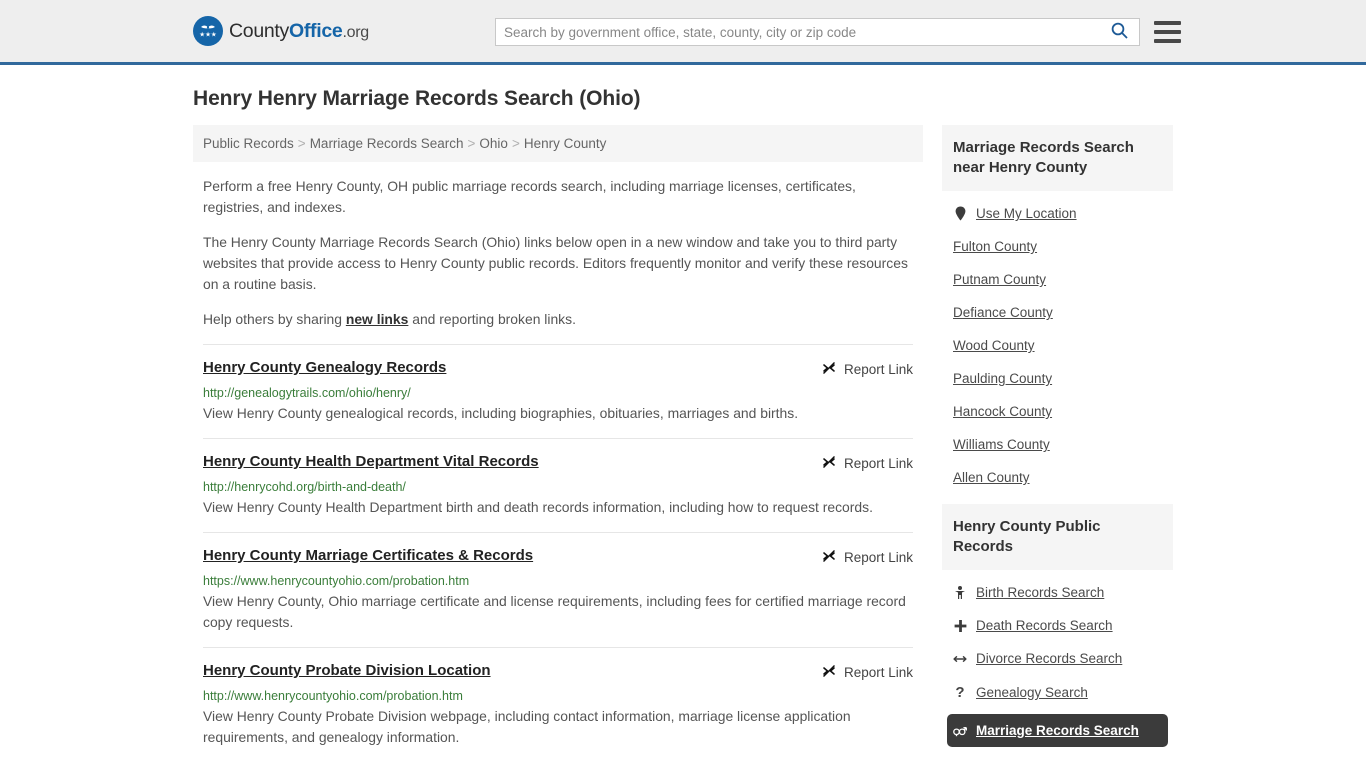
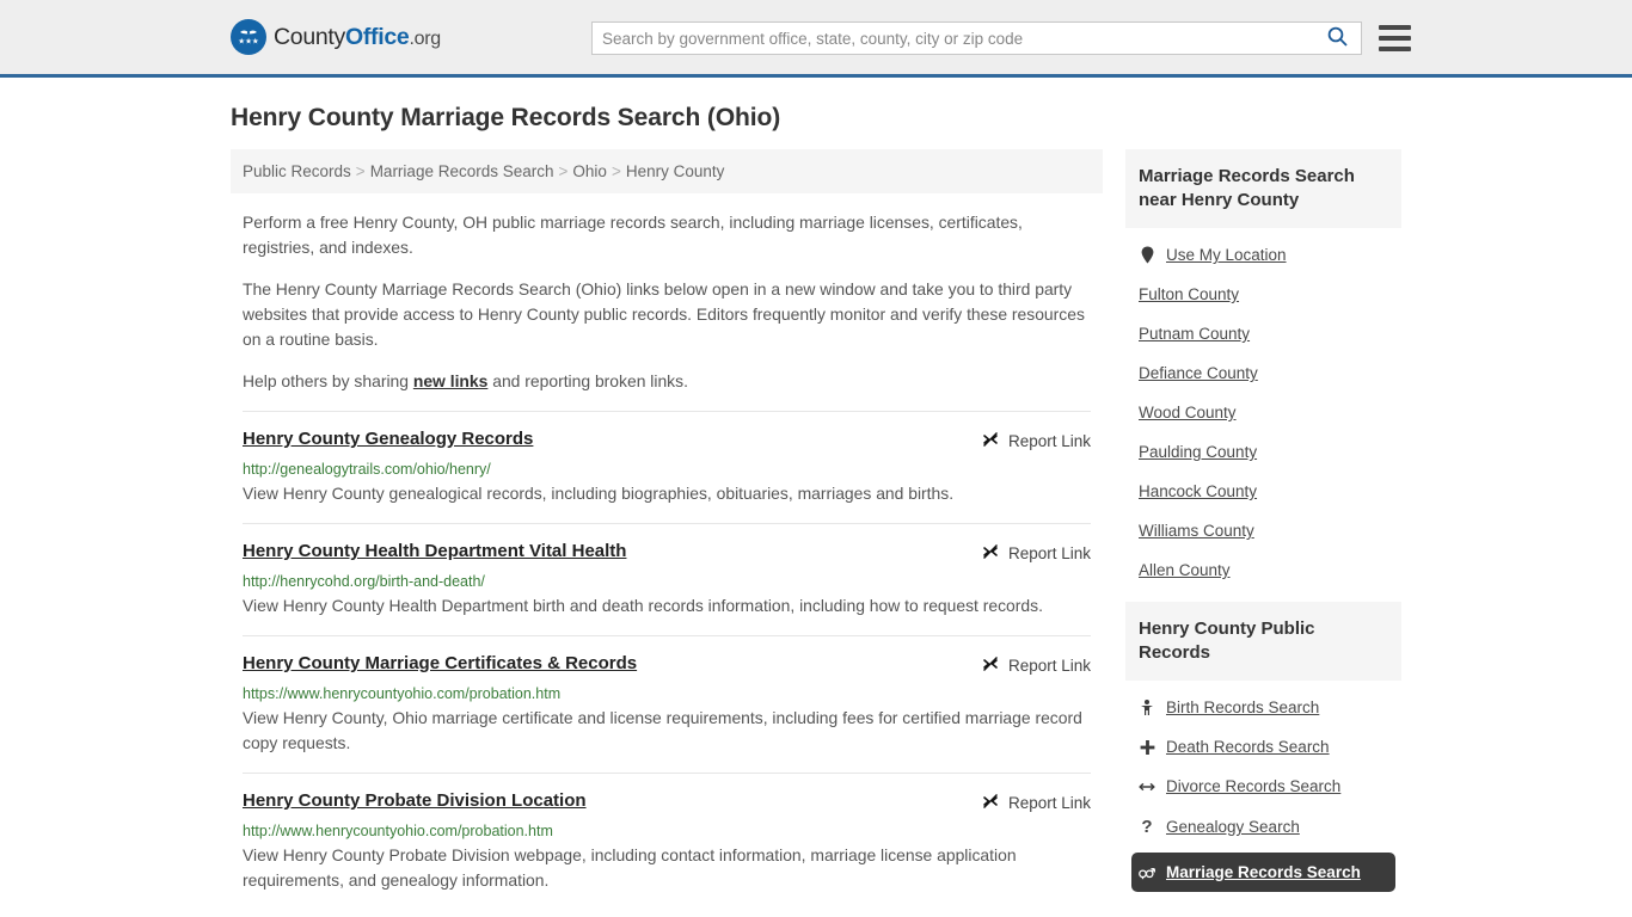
  ★★★
  CountyOffice.org
  Search by government office, state, county, city or zip code
- Henry Henry Marriage Records Search (Ohio)
+ Henry County Marriage Records Search (Ohio)
  Public Records > Marriage Records Search > Ohio > Henry County
  Perform a free Henry County, OH public marriage records search, including marriage licenses, certificates, registries, and indexes.
  The Henry County Marriage Records Search (Ohio) links below open in a new window and take you to third party websites that provide access to Henry County public records. Editors frequently monitor and verify these resources on a routine basis.
  Help others by sharing new links and reporting broken links.
  Henry County Genealogy Records
  Report Link
  http://genealogytrails.com/ohio/henry/
  View Henry County genealogical records, including biographies, obituaries, marriages and births.
- Henry County Health Department Vital Records
+ Henry County Health Department Vital Health
  Report Link
  http://henrycohd.org/birth-and-death/
  View Henry County Health Department birth and death records information, including how to request records.
  Henry County Marriage Certificates & Records
  Report Link
  https://www.henrycountyohio.com/probation.htm
  View Henry County, Ohio marriage certificate and license requirements, including fees for certified marriage record copy requests.
  Henry County Probate Division Location
  Report Link
  http://www.henrycountyohio.com/probation.htm
  View Henry County Probate Division webpage, including contact information, marriage license application requirements, and genealogy information.
  Marriage Records Search near Henry County
  Use My Location
  Fulton County
  Putnam County
  Defiance County
  Wood County
  Paulding County
  Hancock County
  Williams County
  Allen County
  Henry County Public Records
  Birth Records Search
  Death Records Search
  Divorce Records Search
  ?
  Genealogy Search
  Marriage Records Search
